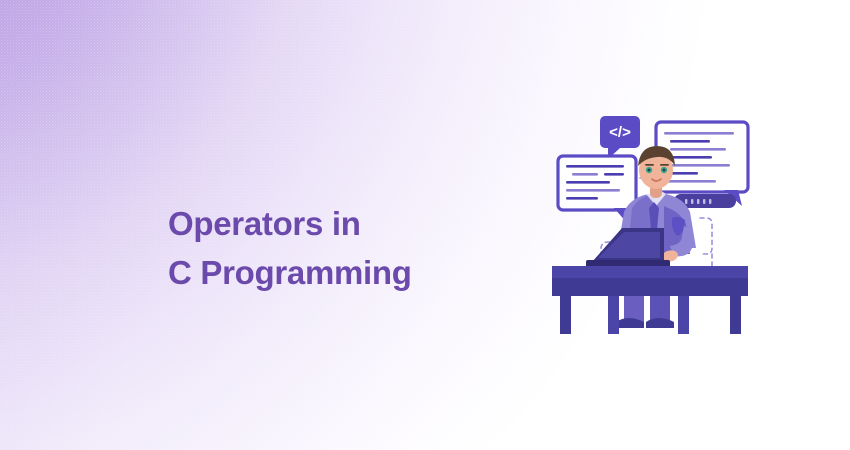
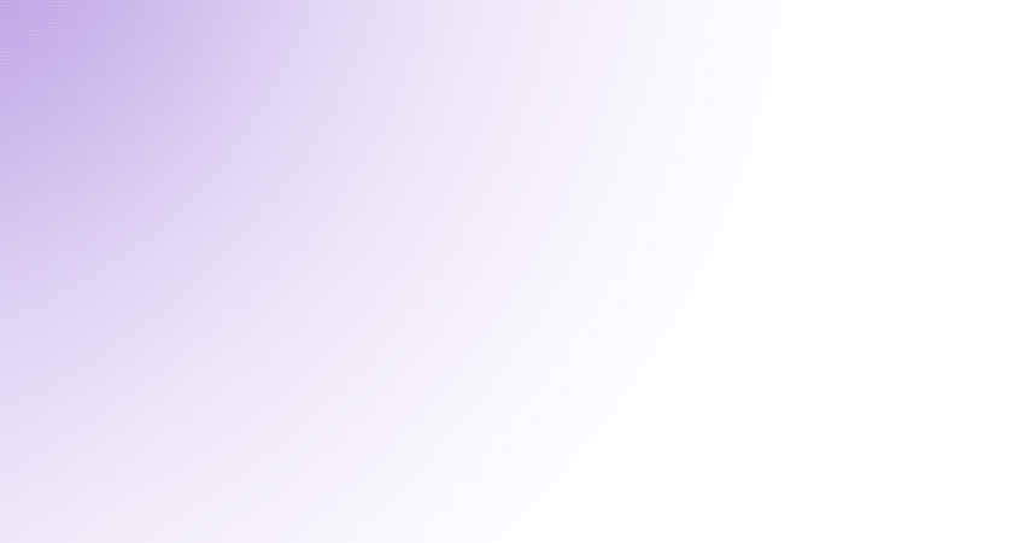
- Operators in
- C Programming
- </>
